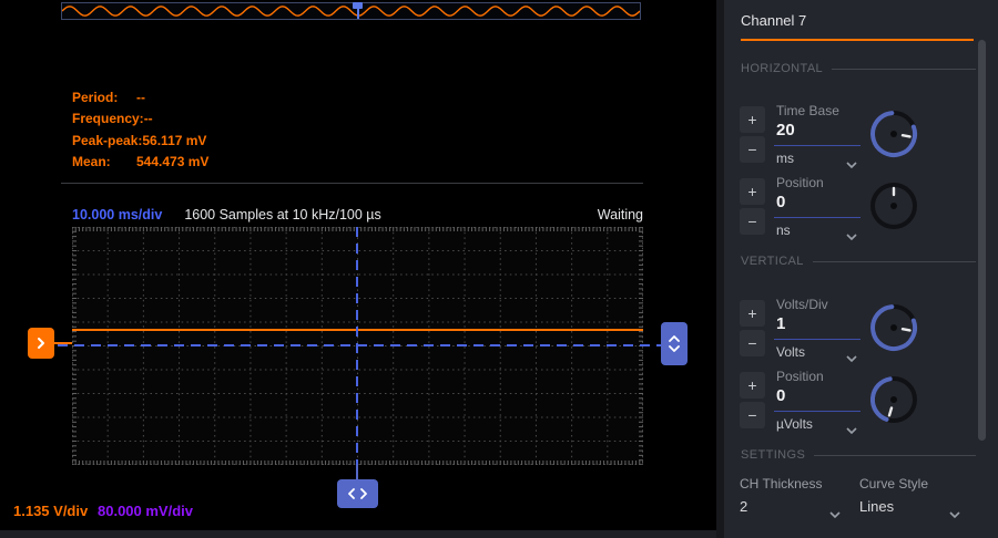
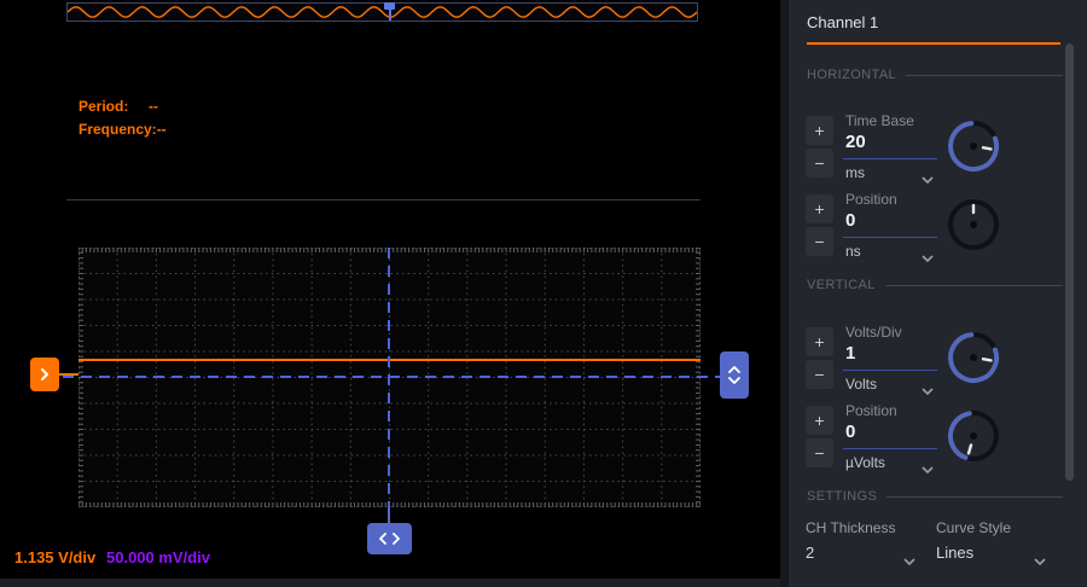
  Period:
  --
  Frequency:
  --
- Peak-peak:
- 56.117 mV
- Mean:
- 544.473 mV
- 10.000 ms/div
- 1600 Samples at 10 kHz/100 µs
- Waiting
  1.135 V/div
- 80.000 mV/div
+ 50.000 mV/div
- Channel 7
+ Channel 1
  HORIZONTAL
  +
  −
  Time Base
  20
  ms
  +
  −
  Position
  0
  ns
  VERTICAL
  +
  −
  Volts/Div
  1
  Volts
  +
  −
  Position
  0
  µVolts
  SETTINGS
  CH Thickness
  2
  Curve Style
  Lines
